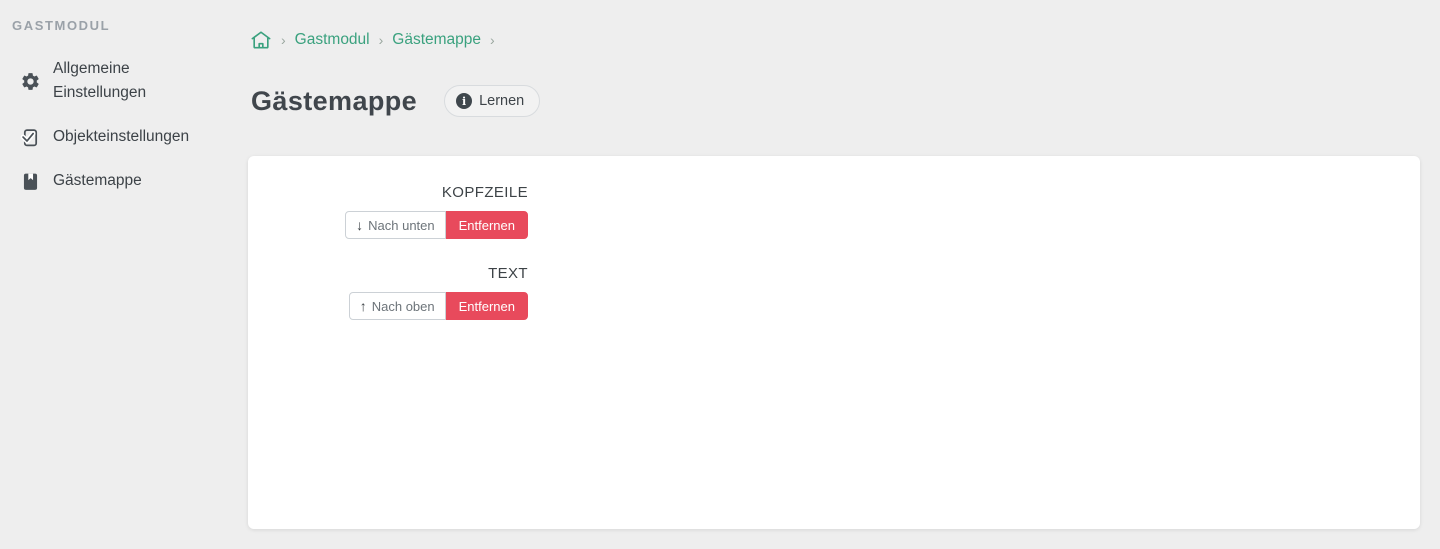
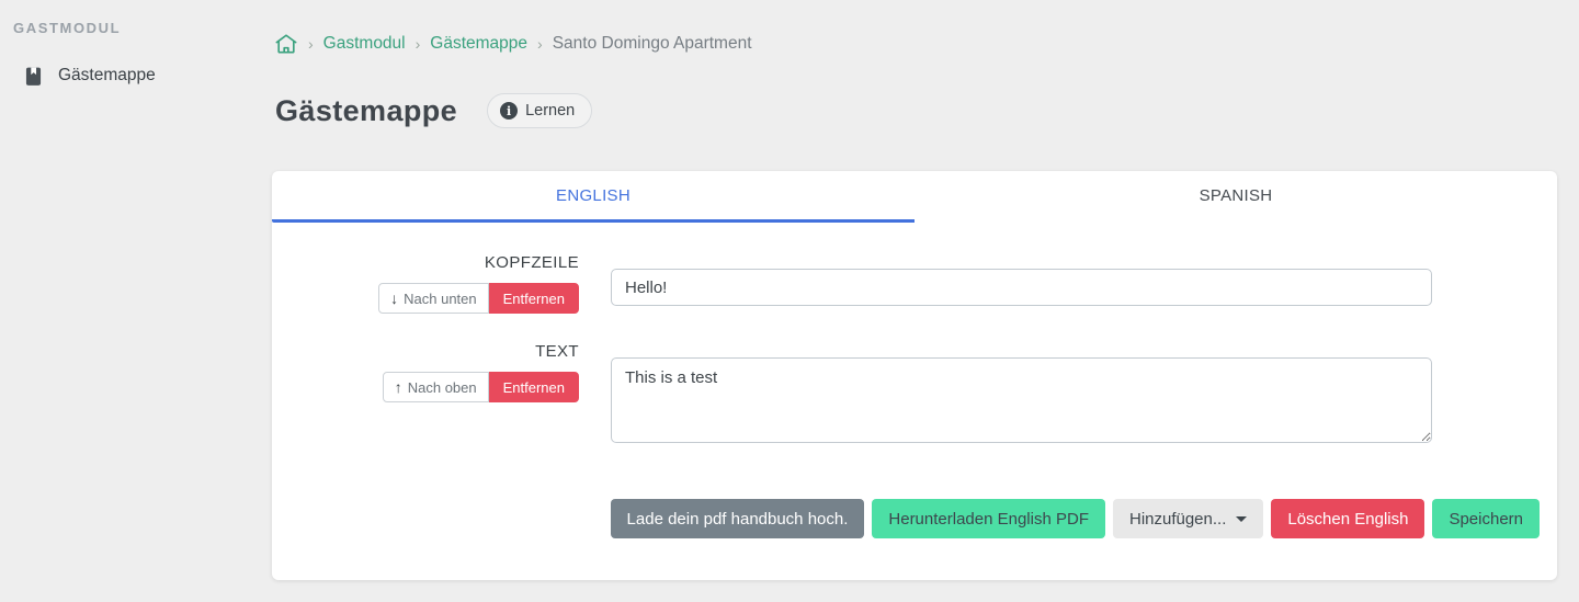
  GASTMODUL
- Allgemeine Einstellungen
- Objekteinstellungen
  Gästemappe
  ›
  Gastmodul
  ›
  Gästemappe
  ›
+ Santo Domingo Apartment
  Gästemappe
  i
  Lernen
+ ENGLISH
+ SPANISH
  KOPFZEILE
  ↓
  Nach unten
  Entfernen
+ Hello!
  TEXT
  ↑
  Nach oben
  Entfernen
+ This is a test
+ Lade dein pdf handbuch hoch.
+ Herunterladen English PDF
+ Hinzufügen...
+ Löschen English
+ Speichern
